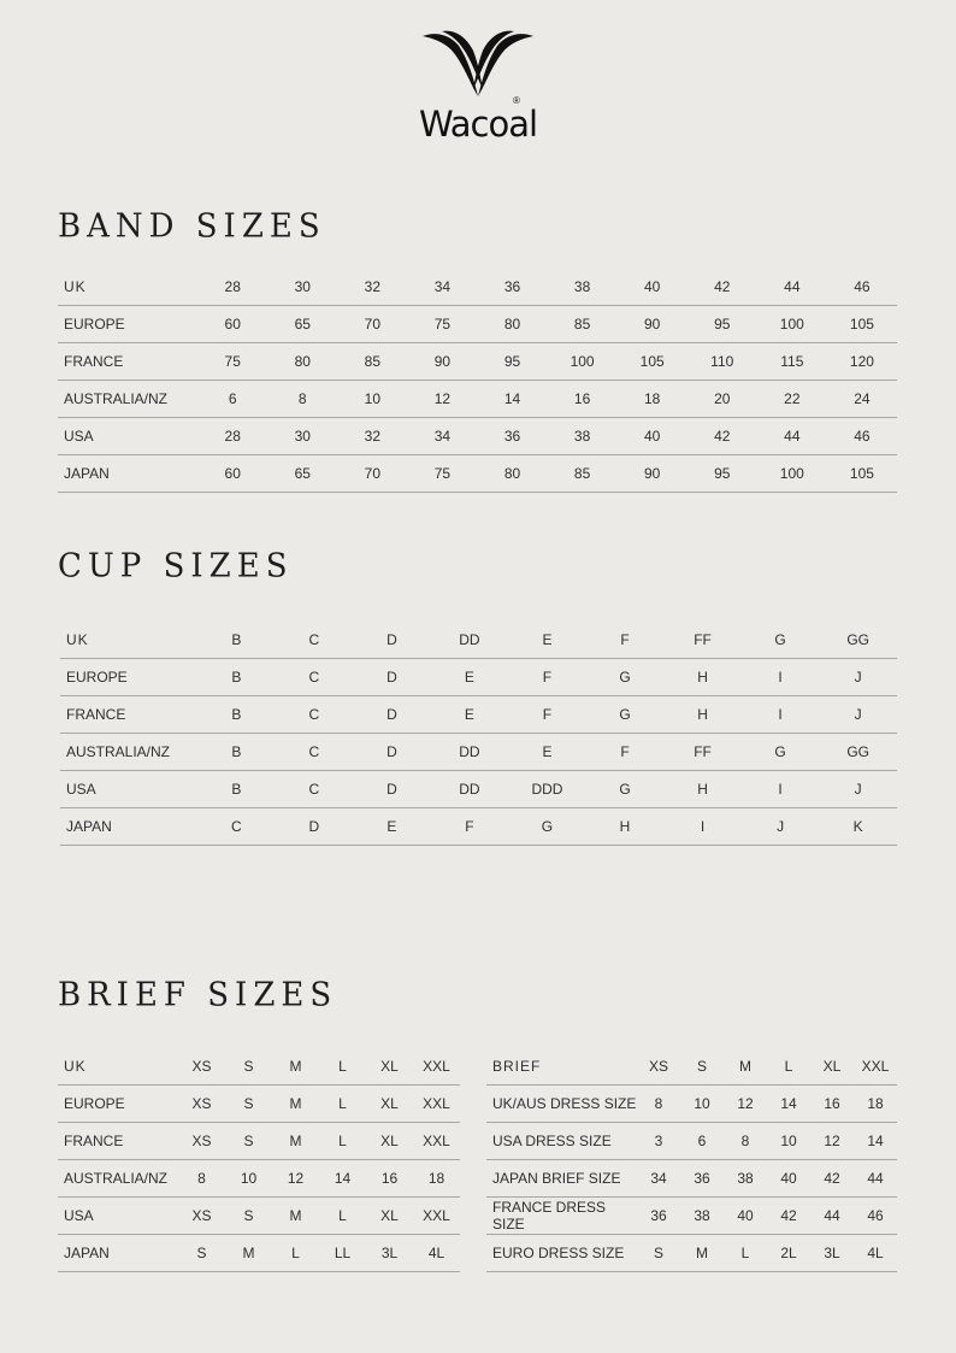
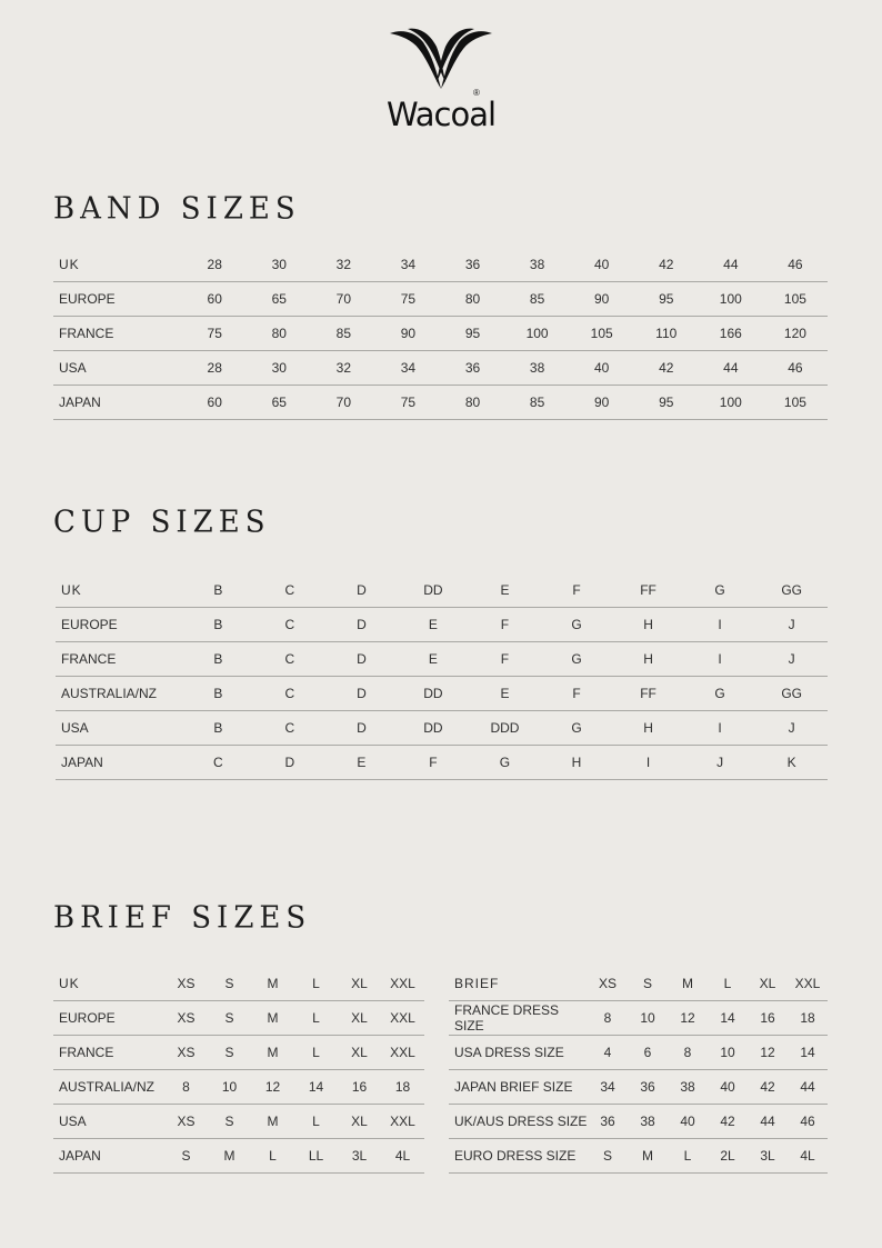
  ®
  Wacoal
  BAND SIZES
  UK	28	30	32	34	36	38	40	42	44	46
  EUROPE	60	65	70	75	80	85	90	95	100	105
- FRANCE	75	80	85	90	95	100	105	110	115	120
+ FRANCE	75	80	85	90	95	100	105	110	166	120
- AUSTRALIA/NZ	6	8	10	12	14	16	18	20	22	24
  USA	28	30	32	34	36	38	40	42	44	46
  JAPAN	60	65	70	75	80	85	90	95	100	105
  CUP SIZES
  UK	B	C	D	DD	E	F	FF	G	GG
  EUROPE	B	C	D	E	F	G	H	I	J
  FRANCE	B	C	D	E	F	G	H	I	J
  AUSTRALIA/NZ	B	C	D	DD	E	F	FF	G	GG
  USA	B	C	D	DD	DDD	G	H	I	J
  JAPAN	C	D	E	F	G	H	I	J	K
  BRIEF SIZES
  UK	XS	S	M	L	XL	XXL
  EUROPE	XS	S	M	L	XL	XXL
  FRANCE	XS	S	M	L	XL	XXL
  AUSTRALIA/NZ	8	10	12	14	16	18
  USA	XS	S	M	L	XL	XXL
  JAPAN	S	M	L	LL	3L	4L
  BRIEF	XS	S	M	L	XL	XXL
- UK/AUS DRESS SIZE	8	10	12	14	16	18
+ FRANCE DRESS SIZE	8	10	12	14	16	18
- USA DRESS SIZE	3	6	8	10	12	14
+ USA DRESS SIZE	4	6	8	10	12	14
  JAPAN BRIEF SIZE	34	36	38	40	42	44
- FRANCE DRESS SIZE	36	38	40	42	44	46
+ UK/AUS DRESS SIZE	36	38	40	42	44	46
  EURO DRESS SIZE	S	M	L	2L	3L	4L
